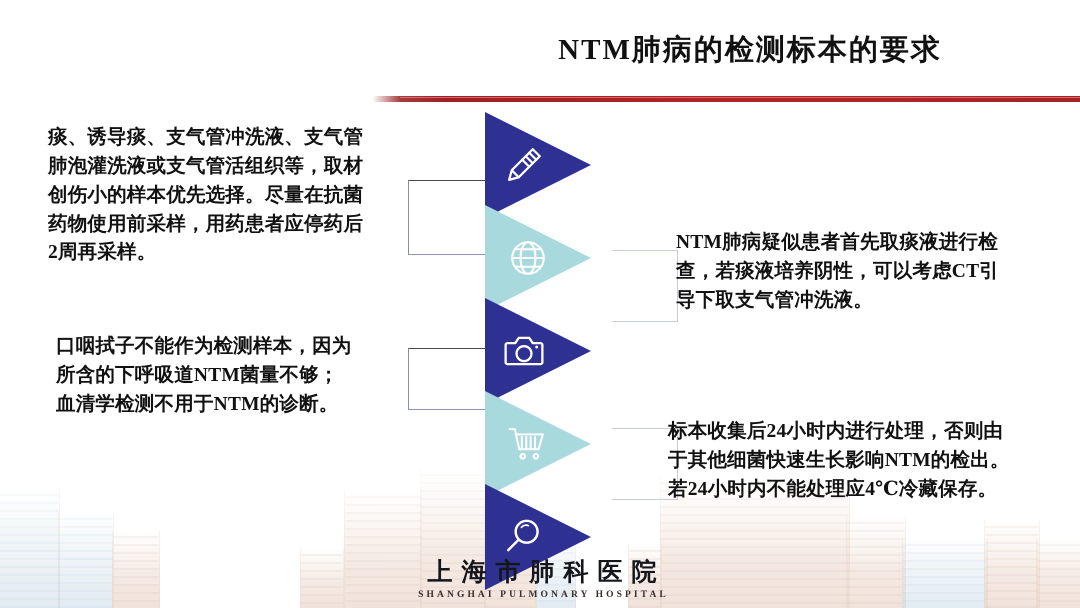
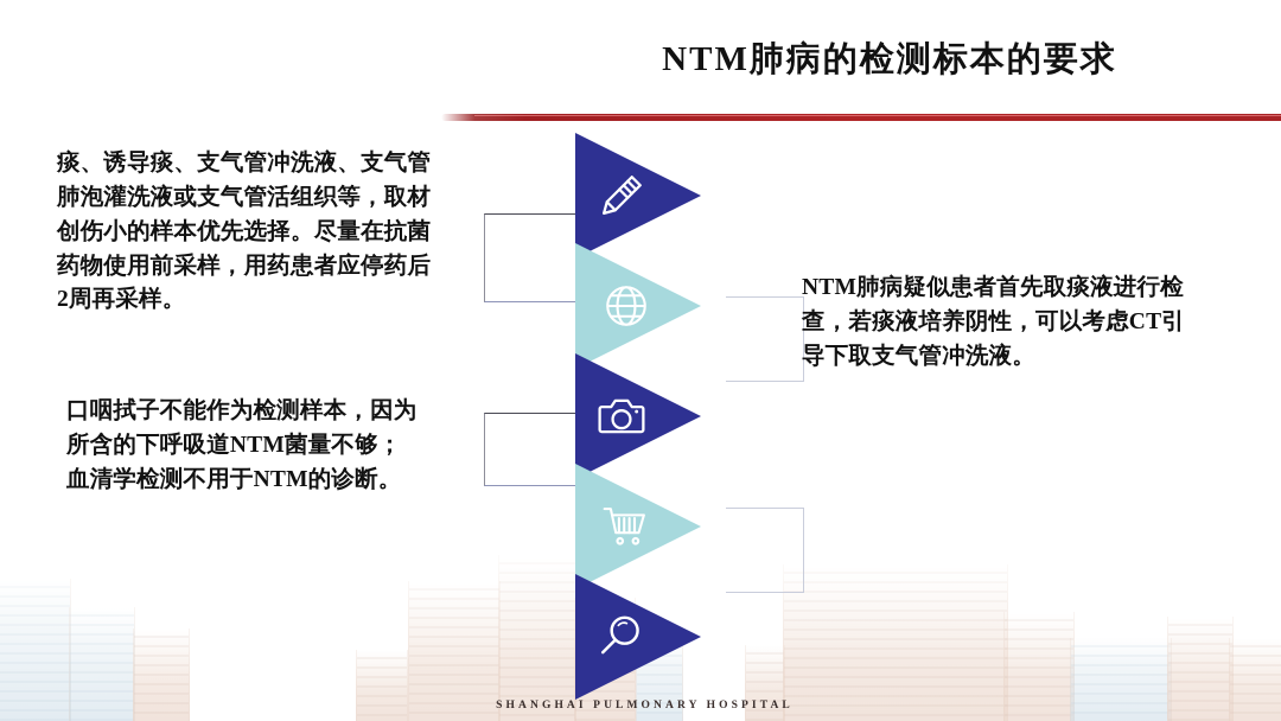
  NTM肺病的检测标本的要求
  痰、诱导痰、支气管冲洗液、支气管
  肺泡灌洗液或支气管活组织等，取材
  创伤小的样本优先选择。尽量在抗菌
  药物使用前采样，用药患者应停药后
  2周再采样。
  口咽拭子不能作为检测样本，因为
  所含的下呼吸道NTM菌量不够；
  血清学检测不用于NTM的诊断。
  NTM肺病疑似患者首先取痰液进行检
  查，若痰液培养阴性，可以考虑CT引
  导下取支气管冲洗液。
- 标本收集后24小时内进行处理，否则由
- 于其他细菌快速生长影响NTM的检出。
- 若24小时内不能处理应4℃冷藏保存。
- 上海市肺科医院
  SHANGHAI PULMONARY HOSPITAL
